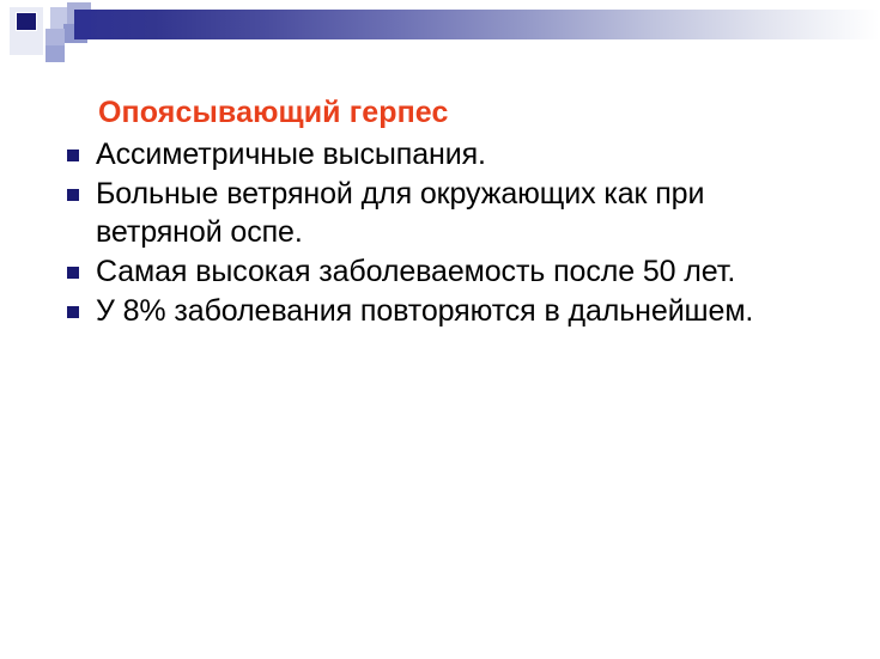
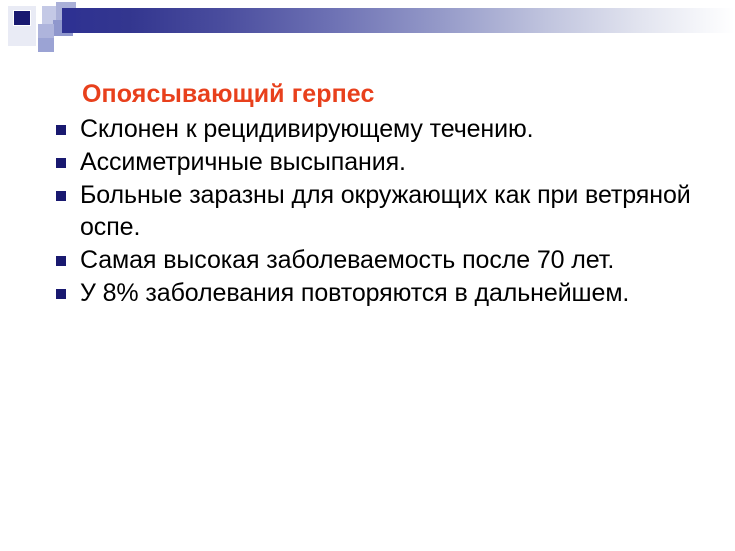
  Опоясывающий герпес
+ Склонен к рецидивирующему течению.
  Ассиметричные высыпания.
- Больные ветряной для окружающих как при ветряной оспе.
+ Больные заразны для окружающих как при ветряной оспе.
- Самая высокая заболеваемость после 50 лет.
+ Самая высокая заболеваемость после 70 лет.
  У 8% заболевания повторяются в дальнейшем.
